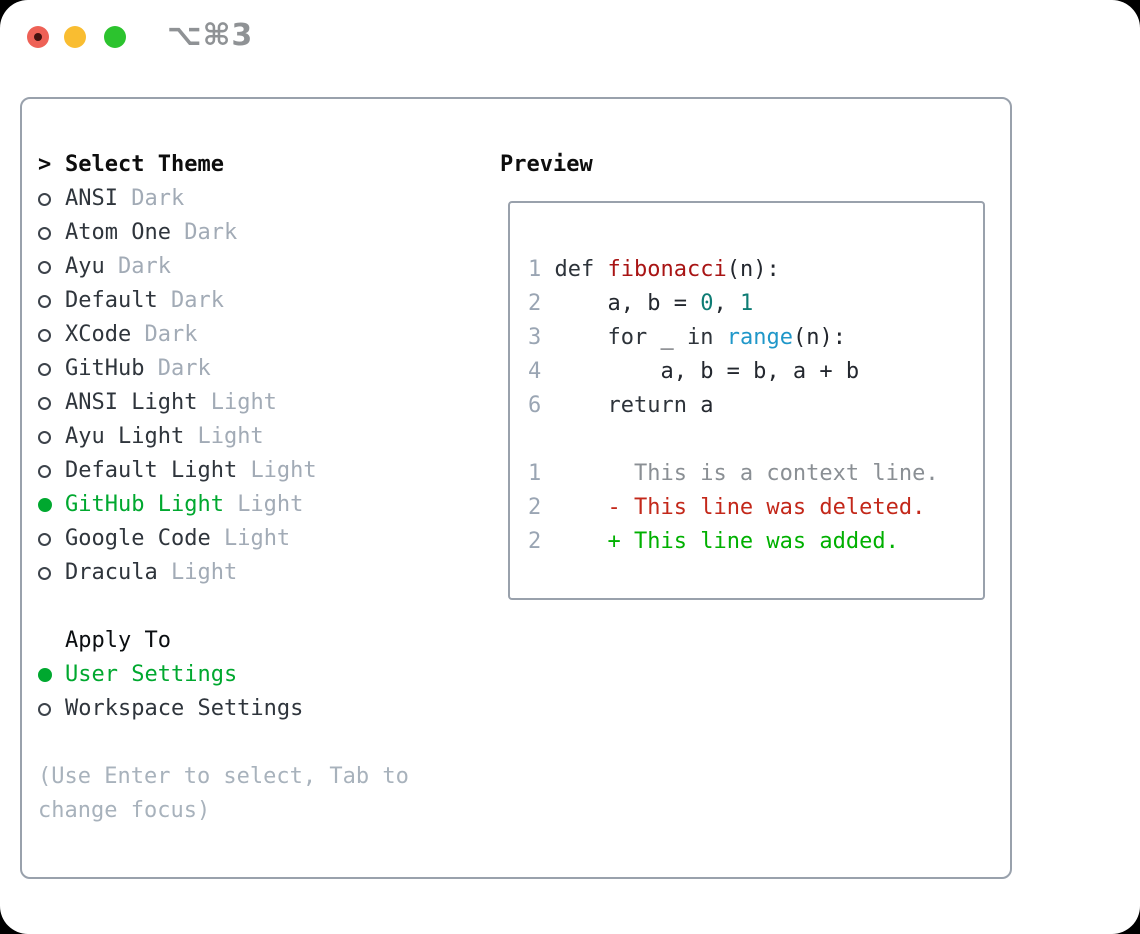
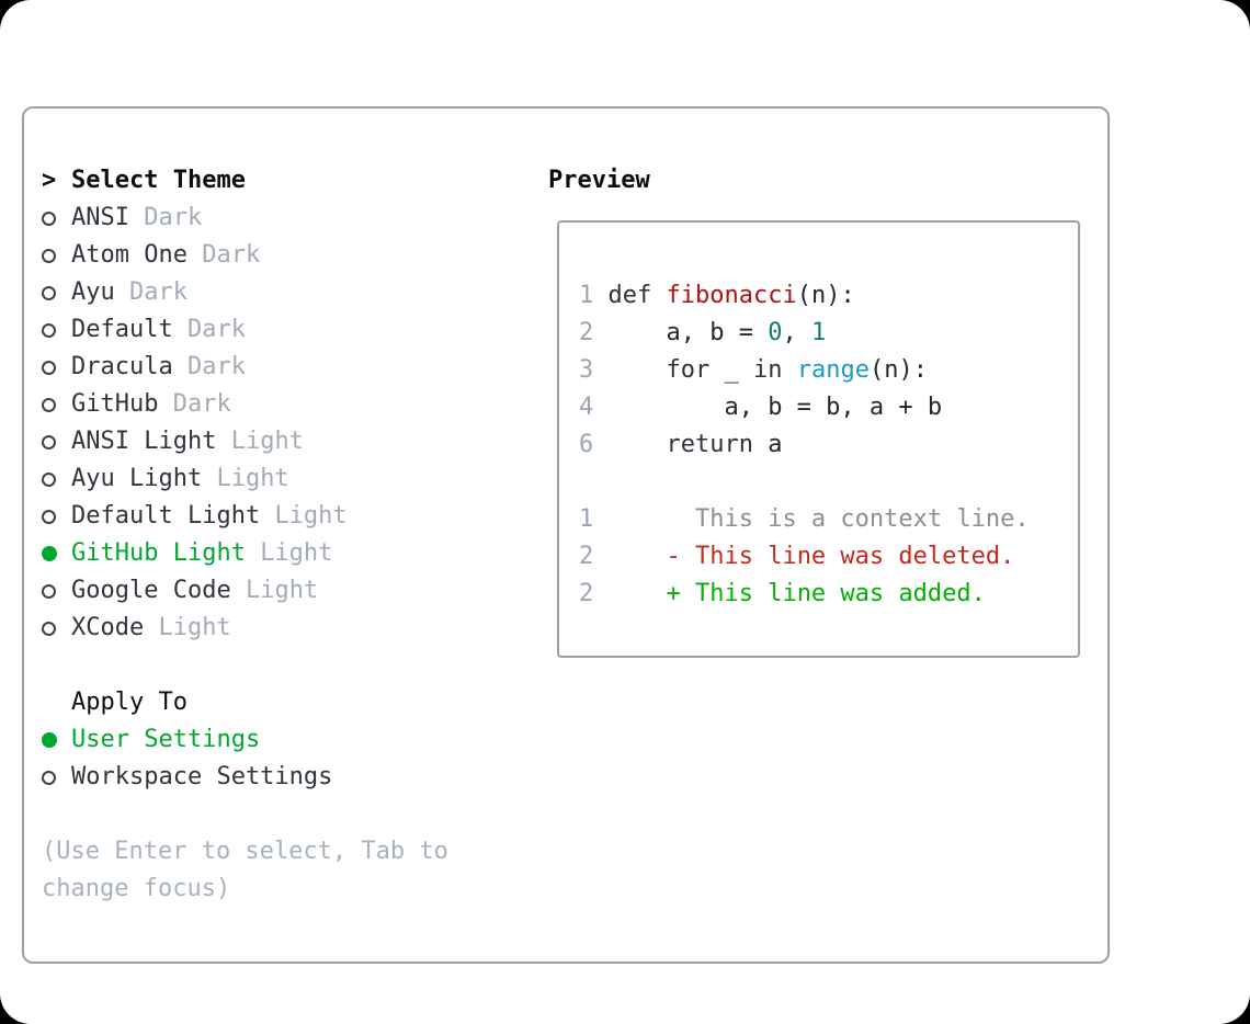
- ⌥⌘3
  >
  Select Theme
  ANSI
  Dark
  Atom One
  Dark
  Ayu
  Dark
  Default
  Dark
- XCode
+ Dracula
  Dark
  GitHub
  Dark
  ANSI Light
  Light
  Ayu Light
  Light
  Default Light
  Light
  GitHub Light
  Light
  Google Code
  Light
- Dracula
+ XCode
  Light
  Apply To
  User Settings
  Workspace Settings
  (Use Enter to select, Tab to
  change focus)
  Preview
  1 def fibonacci(n):
  2 a, b = 0, 1
  3 for _ in range(n):
  4 a, b = b, a + b
  6 return a
  1 This is a context line.
  2 - This line was deleted.
  2 + This line was added.
